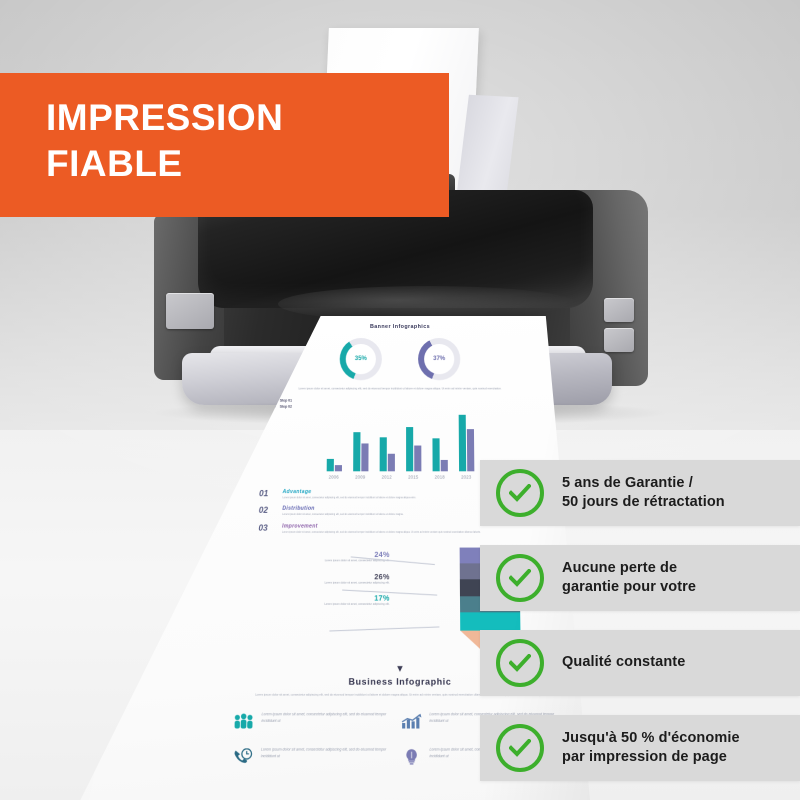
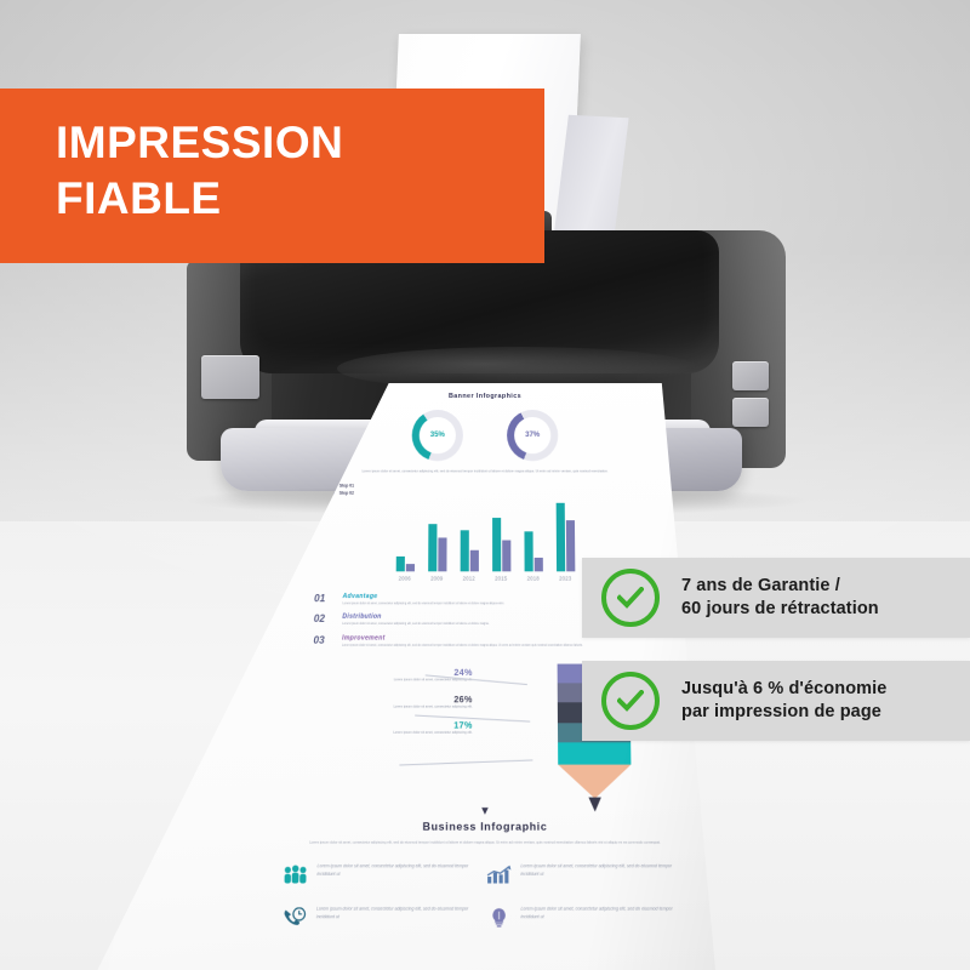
- 5 ans de Garantie /
+ 7 ans de Garantie /
- 50 jours de rétractation
+ 60 jours de rétractation
- Aucune perte de
- garantie pour votre
- Qualité constante
- Jusqu'à 50 % d'économie
+ Jusqu'à 6 % d'économie
  par impression de page
  IMPRESSION
  FIABLE
